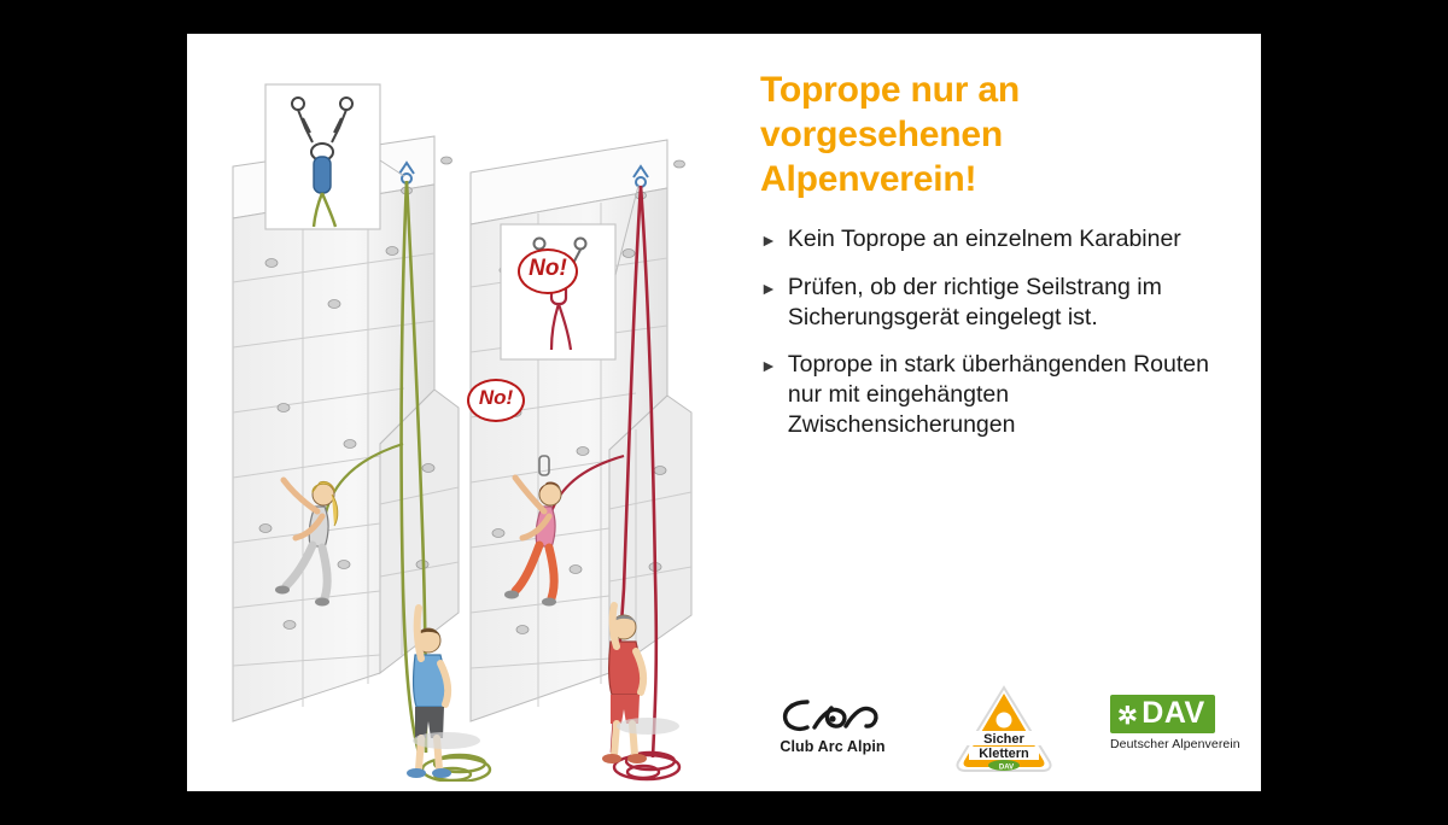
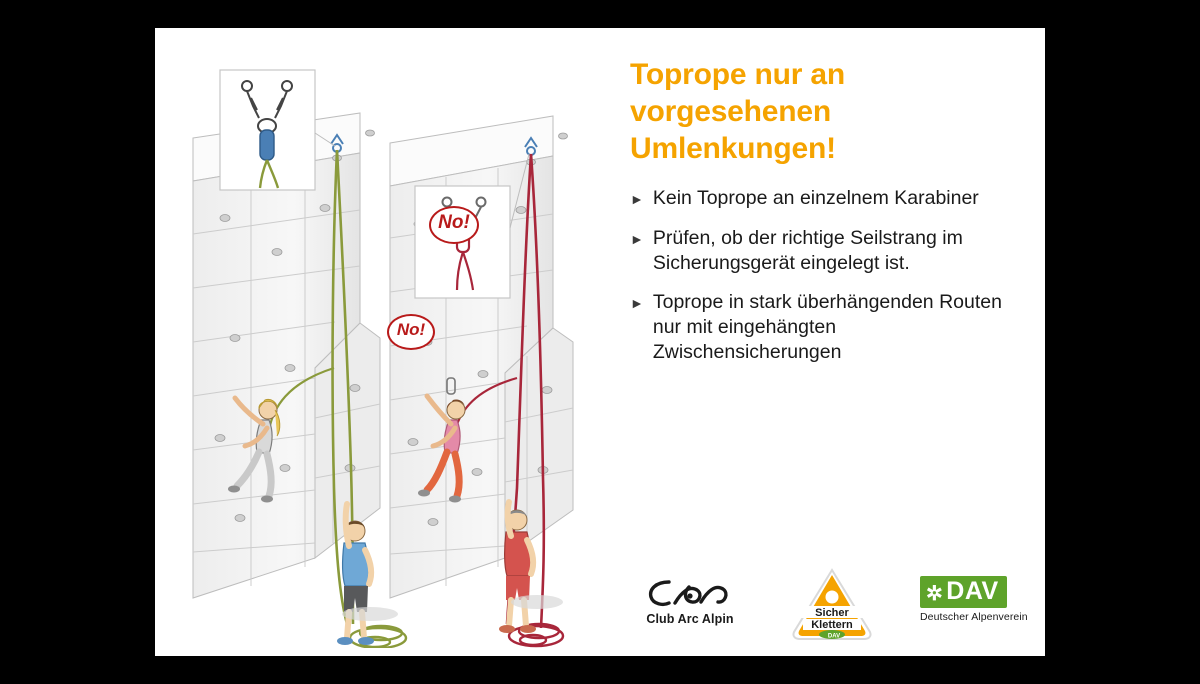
  No!
  No!
- Toprope nur an vorgesehenen Alpenverein!
+ Toprope nur an vorgesehenen Umlenkungen!
  ►
  Kein Toprope an einzelnem Karabiner
  ►
  Prüfen, ob der richtige Seilstrang im Sicherungsgerät eingelegt ist.
  ►
  Toprope in stark überhängenden Routen nur mit eingehängten Zwischensicherungen
  Club Arc Alpin
  Sicher
  Klettern
  ✲ DAV
  Deutscher Alpenverein
